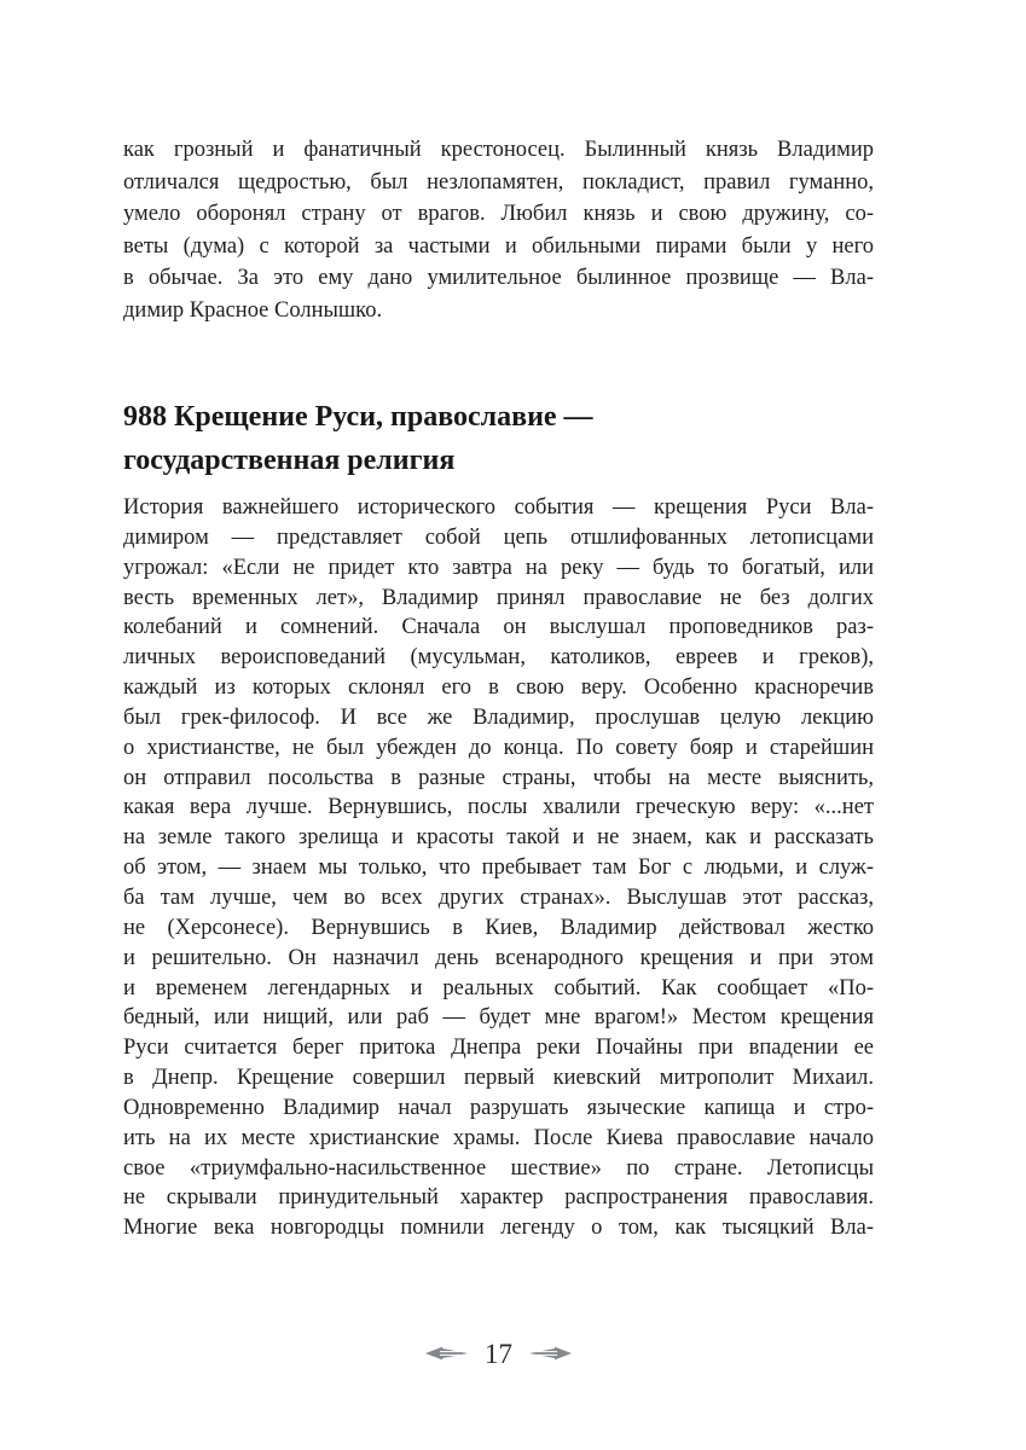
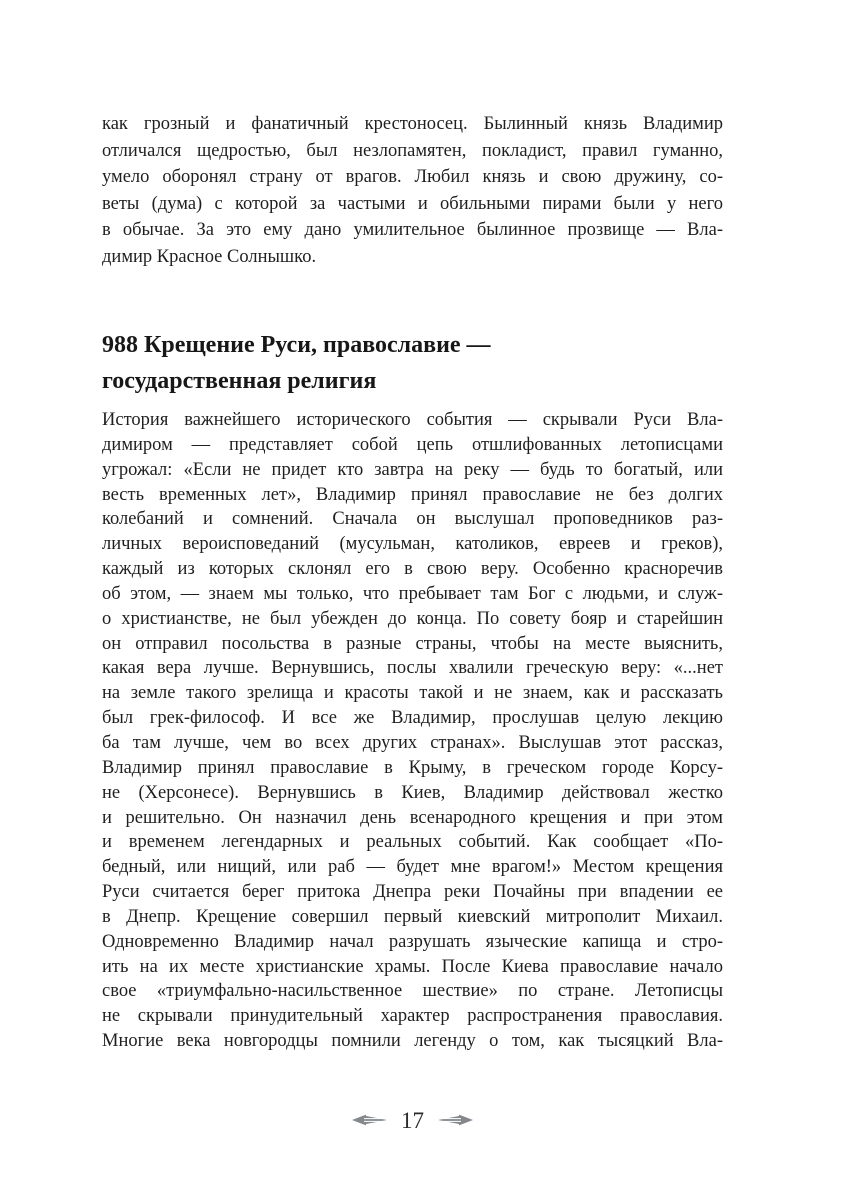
  как грозный и фанатичный крестоносец. Былинный князь Владимир
  отличался щедростью, был незлопамятен, покладист, правил гуманно,
  умело оборонял страну от врагов. Любил князь и свою дружину, со-
  веты (дума) с которой за частыми и обильными пирами были у него
  в обычае. За это ему дано умилительное былинное прозвище — Вла-
  димир Красное Солнышко.
  988 Крещение Руси, православие —
  государственная религия
- История важнейшего исторического события — крещения Руси Вла-
+ История важнейшего исторического события — скрывали Руси Вла-
  димиром — представляет собой цепь отшлифованных летописцами
  угрожал: «Если не придет кто завтра на реку — будь то богатый, или
  весть временных лет», Владимир принял православие не без долгих
  колебаний и сомнений. Сначала он выслушал проповедников раз-
  личных вероисповеданий (мусульман, католиков, евреев и греков),
  каждый из которых склонял его в свою веру. Особенно красноречив
- был грек-философ. И все же Владимир, прослушав целую лекцию
+ об этом, — знаем мы только, что пребывает там Бог с людьми, и служ-
  о христианстве, не был убежден до конца. По совету бояр и старейшин
  он отправил посольства в разные страны, чтобы на месте выяснить,
  какая вера лучше. Вернувшись, послы хвалили греческую веру: «...нет
  на земле такого зрелища и красоты такой и не знаем, как и рассказать
- об этом, — знаем мы только, что пребывает там Бог с людьми, и служ-
+ был грек-философ. И все же Владимир, прослушав целую лекцию
  ба там лучше, чем во всех других странах». Выслушав этот рассказ,
+ Владимир принял православие в Крыму, в греческом городе Корсу-
  не (Херсонесе). Вернувшись в Киев, Владимир действовал жестко
  и решительно. Он назначил день всенародного крещения и при этом
  и временем легендарных и реальных событий. Как сообщает «По-
  бедный, или нищий, или раб — будет мне врагом!» Местом крещения
  Руси считается берег притока Днепра реки Почайны при впадении ее
  в Днепр. Крещение совершил первый киевский митрополит Михаил.
  Одновременно Владимир начал разрушать языческие капища и стро-
  ить на их месте христианские храмы. После Киева православие начало
  свое «триумфально-насильственное шествие» по стране. Летописцы
  не скрывали принудительный характер распространения православия.
  Многие века новгородцы помнили легенду о том, как тысяцкий Вла-
  17
